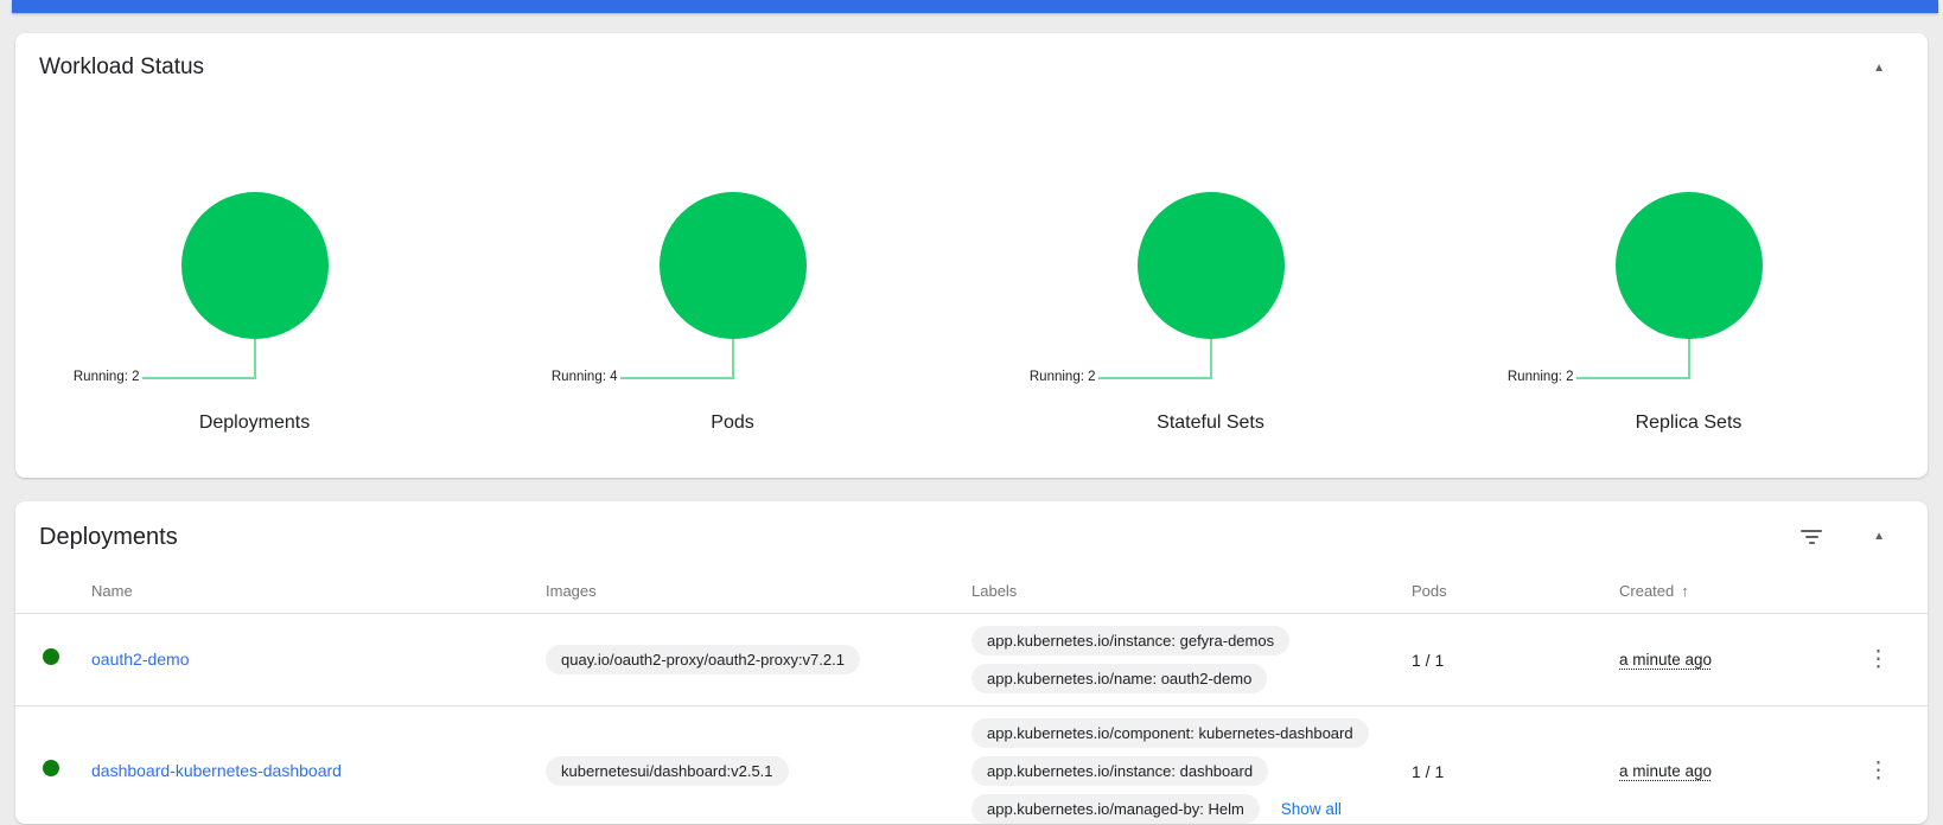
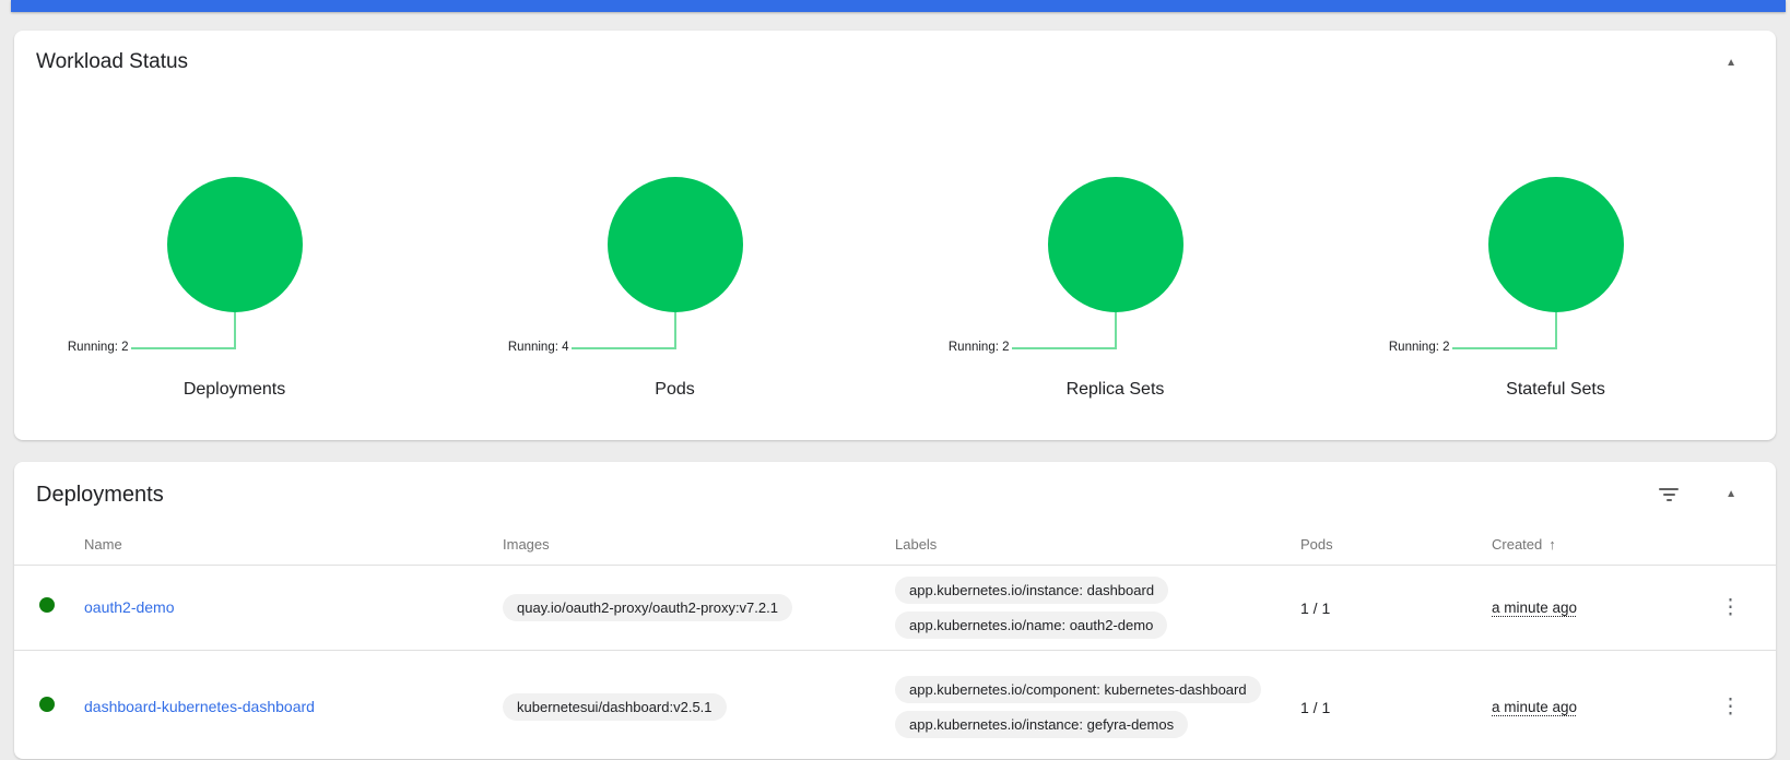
  Workload Status
  ▲
  Running: 2
  Deployments
  Running: 4
  Pods
  Running: 2
- Stateful Sets
+ Replica Sets
  Running: 2
- Replica Sets
+ Stateful Sets
  Deployments
  ▲
  Name
  Images
  Labels
  Pods
  Created
  ↑
  oauth2-demo
  quay.io/oauth2-proxy/oauth2-proxy:v7.2.1
- app.kubernetes.io/instance: gefyra-demos
+ app.kubernetes.io/instance: dashboard
  app.kubernetes.io/name: oauth2-demo
  1 / 1
  a minute ago
  ⋮
  dashboard-kubernetes-dashboard
  kubernetesui/dashboard:v2.5.1
  app.kubernetes.io/component: kubernetes-dashboard
- app.kubernetes.io/instance: dashboard
+ app.kubernetes.io/instance: gefyra-demos
- app.kubernetes.io/managed-by: Helm
- Show all
  1 / 1
  a minute ago
  ⋮
